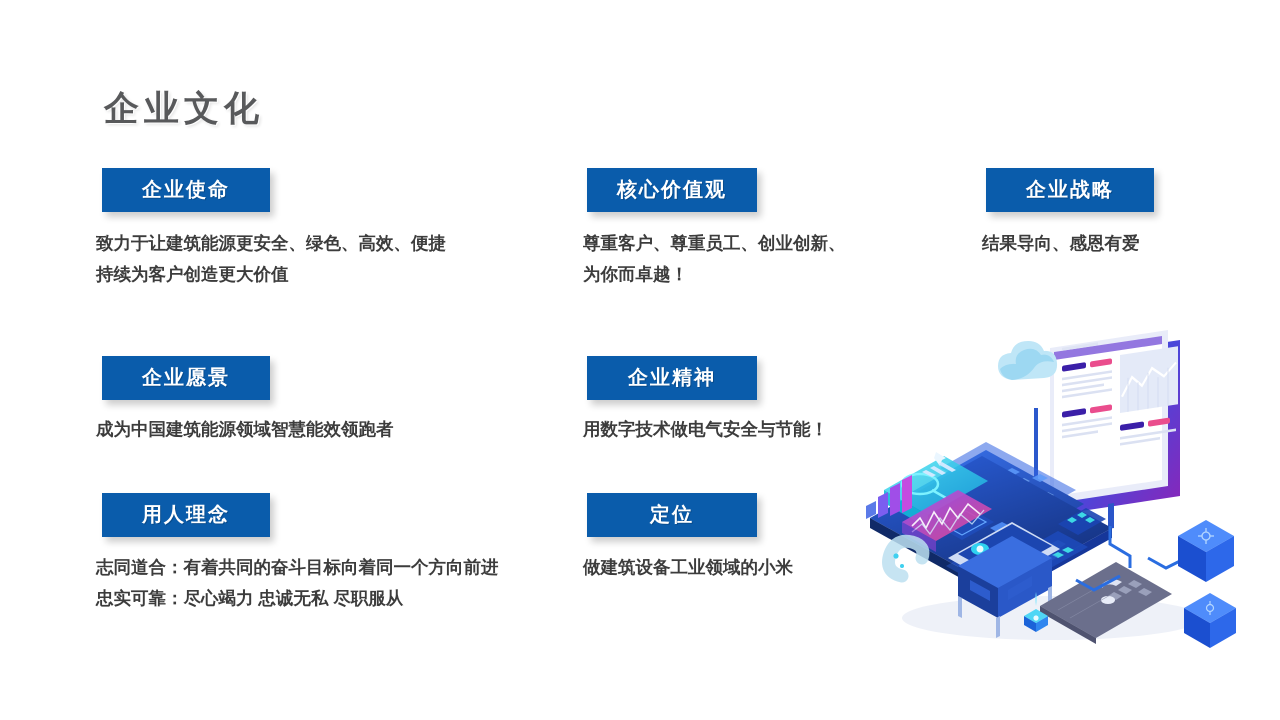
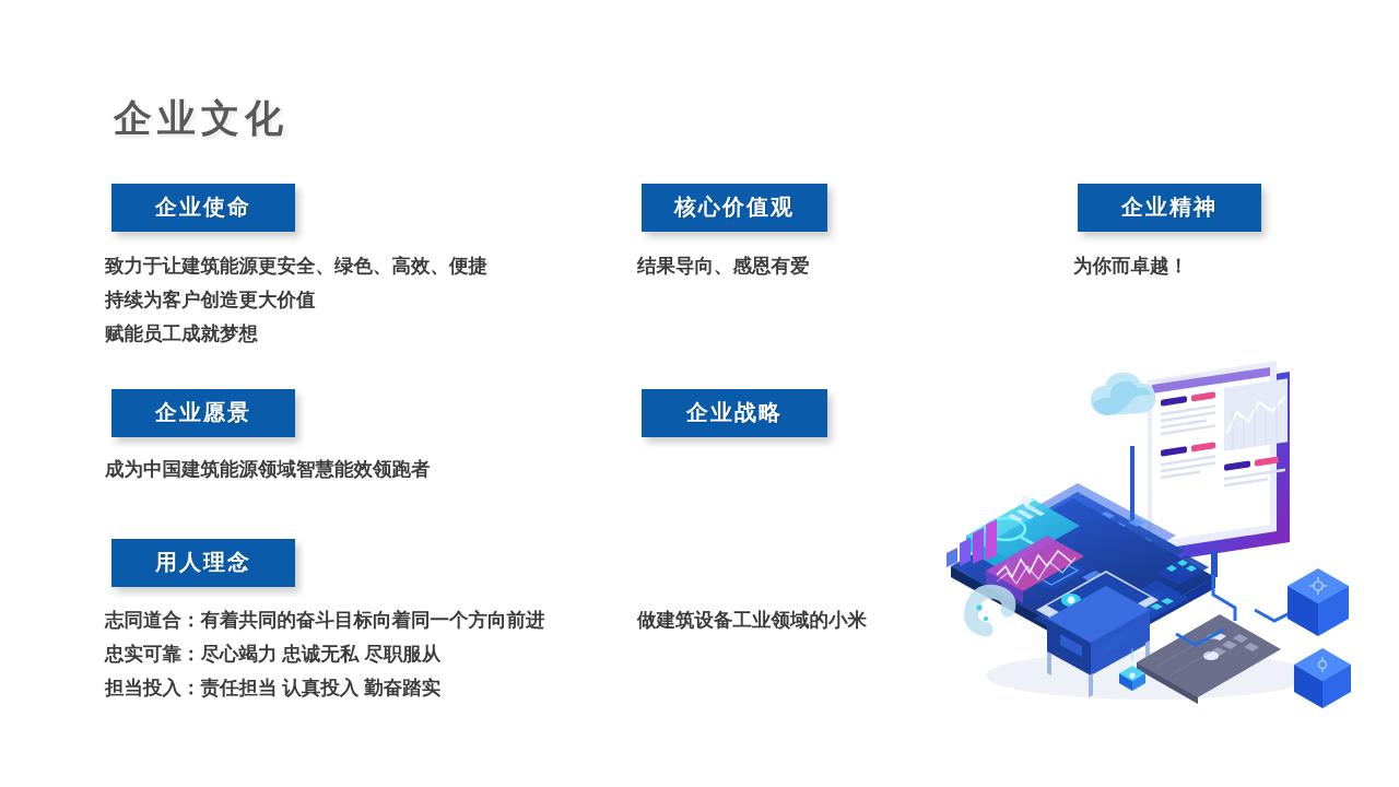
  企业文化
  企业使命
  致力于让建筑能源更安全、绿色、高效、便捷
  持续为客户创造更大价值
+ 赋能员工成就梦想
  企业愿景
  成为中国建筑能源领域智慧能效领跑者
  用人理念
  志同道合：有着共同的奋斗目标向着同一个方向前进
  忠实可靠：尽心竭力 忠诚无私 尽职服从
+ 担当投入：责任担当 认真投入 勤奋踏实
  核心价值观
- 尊重客户、尊重员工、创业创新、
- 为你而卓越！
+ 结果导向、感恩有爱
- 企业精神
+ 企业战略
- 用数字技术做电气安全与节能！
- 定位
  做建筑设备工业领域的小米
- 企业战略
+ 企业精神
- 结果导向、感恩有爱
+ 为你而卓越！
